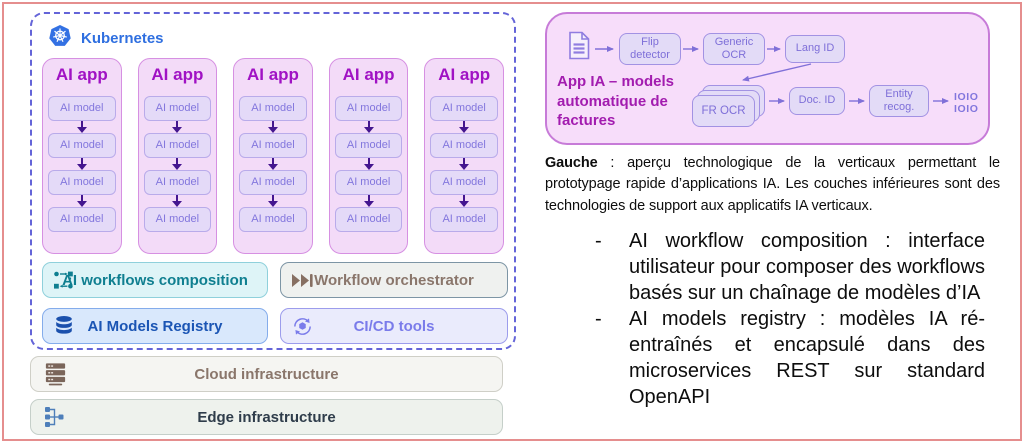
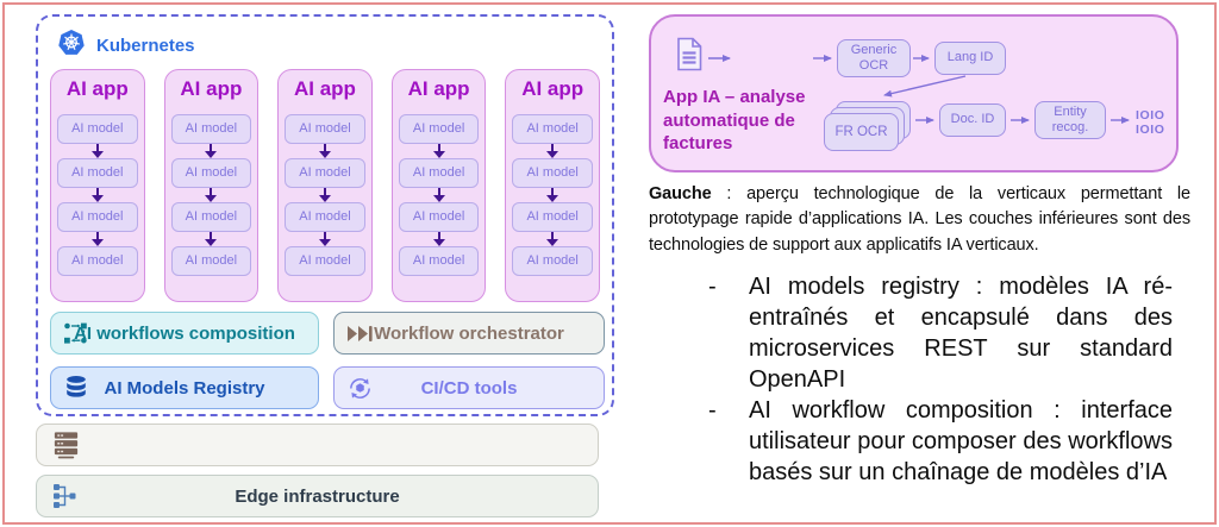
  Kubernetes
  AI app
  AI model
  AI model
  AI model
  AI model
  AI app
  AI model
  AI model
  AI model
  AI model
  AI app
  AI model
  AI model
  AI model
  AI model
  AI app
  AI model
  AI model
  AI model
  AI model
  AI app
  AI model
  AI model
  AI model
  AI model
  AI workflows composition
  Workflow orchestrator
  AI Models Registry
  CI/CD tools
- Cloud infrastructure
  Edge infrastructure
- Flip detector
  Generic OCR
  Lang ID
  FR OCR
  Doc. ID
  Entity recog.
  IOIO
  IOIO
- App IA – models automatique de factures
+ App IA – analyse automatique de factures
  Gauche : aperçu technologique de la verticaux permettant le prototypage rapide d’applications IA. Les couches inférieures sont des technologies de support aux applicatifs IA verticaux.
  -
- AI workflow composition : interface utilisateur pour composer des workflows basés sur un chaînage de modèles d’IA
+ AI models registry : modèles IA ré-entraînés et encapsulé dans des microservices REST sur standard OpenAPI
  -
- AI models registry : modèles IA ré-entraînés et encapsulé dans des microservices REST sur standard OpenAPI
+ AI workflow composition : interface utilisateur pour composer des workflows basés sur un chaînage de modèles d’IA
